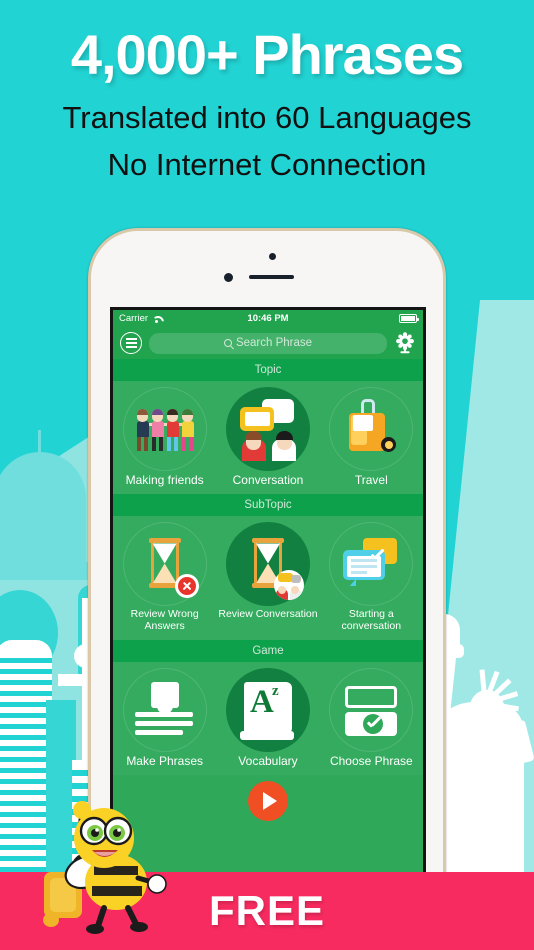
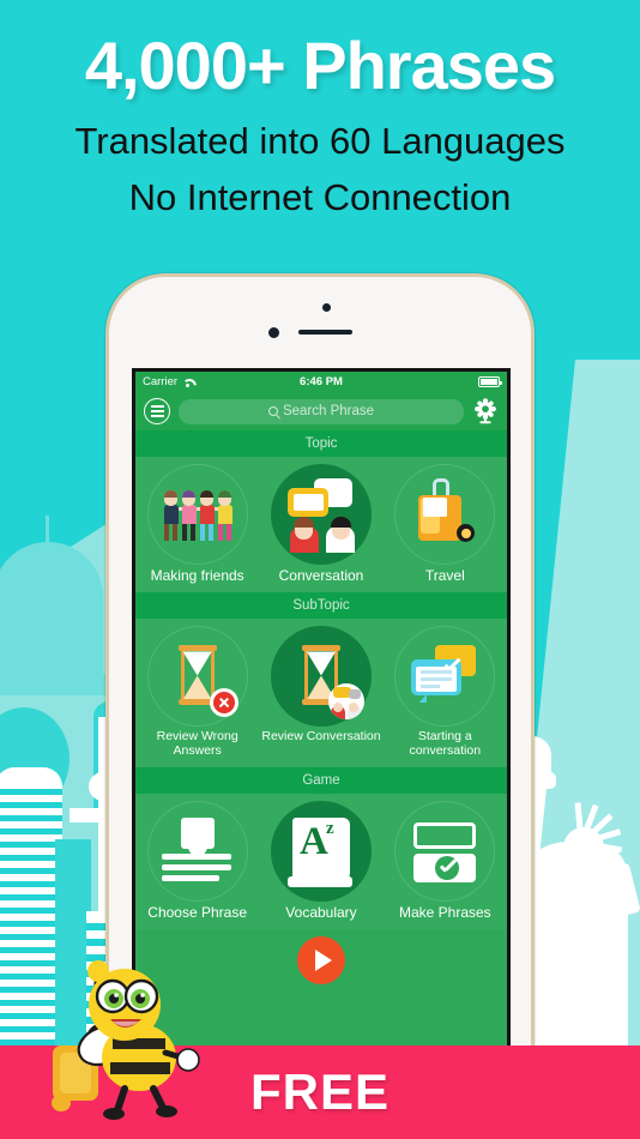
  4,000+ Phrases
  Translated into 60 Languages
  No Internet Connection
  Carrier
- 10:46 PM
+ 6:46 PM
  Search Phrase
  Topic
  Making friends
  Conversation
  Travel
  SubTopic
  Review Wrong Answers
  Review Conversation
  Starting a conversation
  Game
- Make Phrases
+ Choose Phrase
  A
  z
  Vocabulary
- Choose Phrase
+ Make Phrases
  FREE
